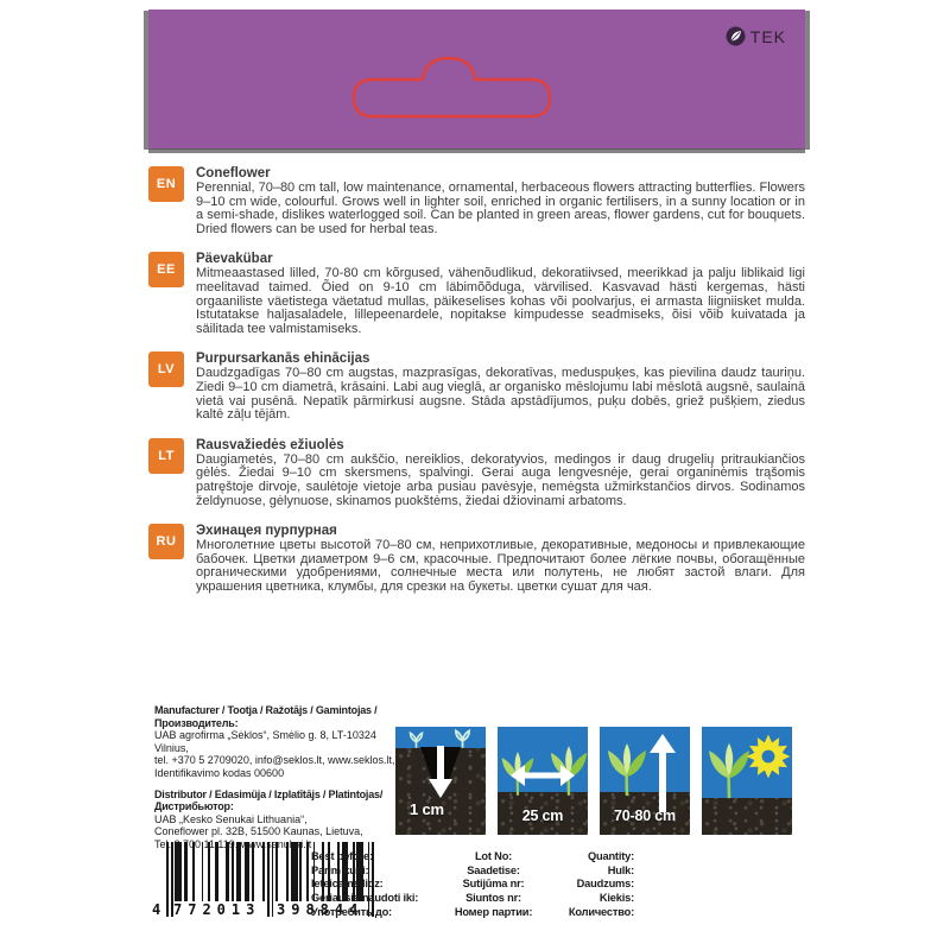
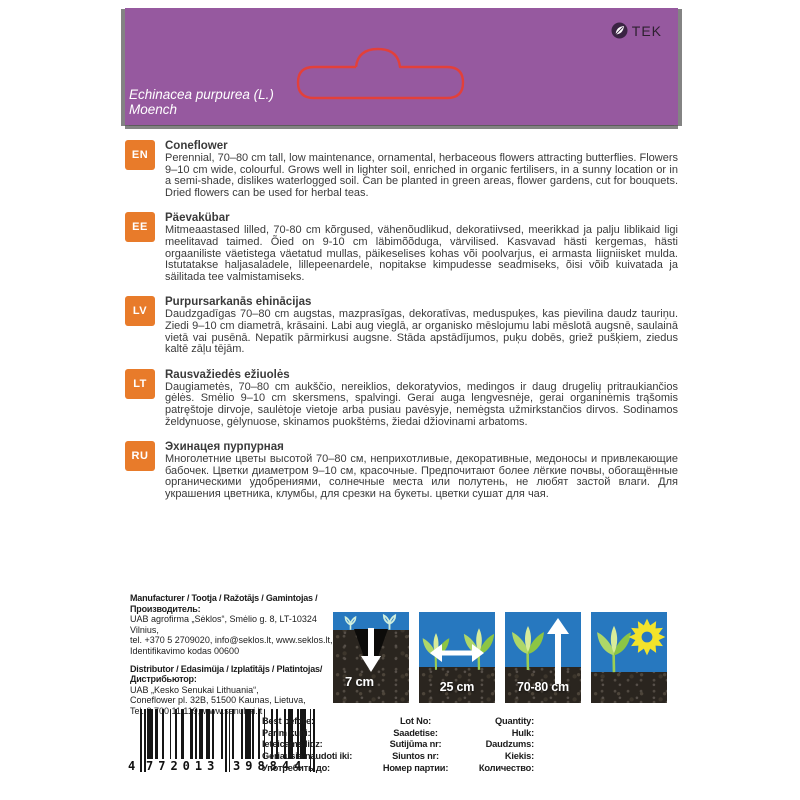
  TEK
+ Echinacea purpurea (L.)
+ Moench
  EN
  Coneflower
  Perennial, 70–80 cm tall, low maintenance, ornamental, herbaceous flowers attracting butterflies. Flowers 9–10 cm wide, colourful. Grows well in lighter soil, enriched in organic fertilisers, in a sunny location or in a semi-shade, dislikes waterlogged soil. Can be planted in green areas, flower gardens, cut for bouquets. Dried flowers can be used for herbal teas.
  EE
  Päevakübar
  Mitmeaastased lilled, 70-80 cm kõrgused, vähenõudlikud, dekoratiivsed, meerikkad ja palju liblikaid ligi meelitavad taimed. Õied on 9-10 cm läbimõõduga, värvilised. Kasvavad hästi kergemas, hästi orgaaniliste väetistega väetatud mullas, päikeselises kohas või poolvarjus, ei armasta liigniisket mulda. Istutatakse haljasaladele, lillepeenardele, nopitakse kimpudesse seadmiseks, õisi võib kuivatada ja säilitada tee valmistamiseks.
  LV
  Purpursarkanās ehinācijas
  Daudzgadīgas 70–80 cm augstas, mazprasīgas, dekoratīvas, meduspuķes, kas pievilina daudz tauriņu. Ziedi 9–10 cm diametrā, krāsaini. Labi aug vieglā, ar organisko mēslojumu labi mēslotā augsnē, saulainā vietā vai pusēnā. Nepatīk pārmirkusi augsne. Stāda apstādījumos, puķu dobēs, griež pušķiem, ziedus kaltē zāļu tējām.
  LT
  Rausvažiedės ežiuolės
- Daugiametės, 70–80 cm aukščio, nereiklios, dekoratyvios, medingos ir daug drugelių pritraukiančios gėlės. Žiedai 9–10 cm skersmens, spalvingi. Gerai auga lengvesnėje, gerai organinėmis trąšomis patręštoje dirvoje, saulėtoje vietoje arba pusiau pavėsyje, nemėgsta užmirkstančios dirvos. Sodinamos želdynuose, gėlynuose, skinamos puokštėms, žiedai džiovinami arbatoms.
+ Daugiametės, 70–80 cm aukščio, nereiklios, dekoratyvios, medingos ir daug drugelių pritraukiančios gėlės. Smėlio 9–10 cm skersmens, spalvingi. Gerai auga lengvesnėje, gerai organinėmis trąšomis patręštoje dirvoje, saulėtoje vietoje arba pusiau pavėsyje, nemėgsta užmirkstančios dirvos. Sodinamos želdynuose, gėlynuose, skinamos puokštėms, žiedai džiovinami arbatoms.
  RU
  Эхинацея пурпурная
- Многолетние цветы высотой 70–80 см, неприхотливые, декоративные, медоносы и привлекающие бабочек. Цветки диаметром 9–6 см, красочные. Предпочитают более лёгкие почвы, обогащённые органическими удобрениями, солнечные места или полутень, не любят застой влаги. Для украшения цветника, клумбы, для срезки на букеты. цветки сушат для чая.
+ Многолетние цветы высотой 70–80 см, неприхотливые, декоративные, медоносы и привлекающие бабочек. Цветки диаметром 9–10 см, красочные. Предпочитают более лёгкие почвы, обогащённые органическими удобрениями, солнечные места или полутень, не любят застой влаги. Для украшения цветника, клумбы, для срезки на букеты. цветки сушат для чая.
  Manufacturer / Tootja / Ražotājs / Gamintojas /Производитель:
  UAB agrofirma „Sėklos“, Smėlio g. 8, LT-10324 Vilnius,
  tel. +370 5 2709020, info@seklos.lt, www.seklos.lt,
  Identifikavimo kodas 00600
  Distributor / Edasimüja / Izplatītājs / Platintojas/ Дистрибьютор:
  UAB „Kesko Senukai Lithuania“,
  Coneflower pl. 32B, 51500 Kaunas, Lietuva,
- 1 cm
+ 7 cm
  25 cm
  70-80 cm
  4
  772013
  398844
  Best before:
  Parim kuni:
  Ieteicams lidz:
  Geriausia naudoti iki:
  Употребить до:
  Lot No:
  Saadetise:
  Sutijūma nr:
  Siuntos nr:
  Номер партии:
  Quantity:
  Hulk:
  Daudzums:
  Kiekis:
  Количество:
